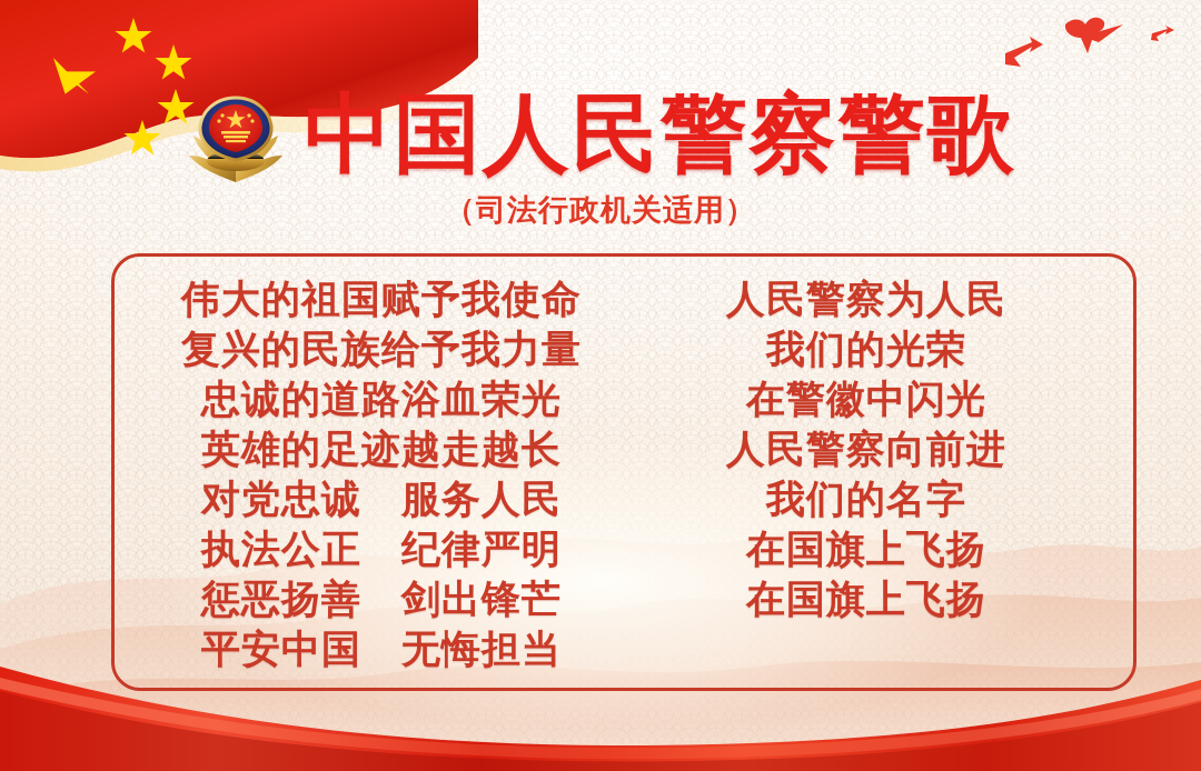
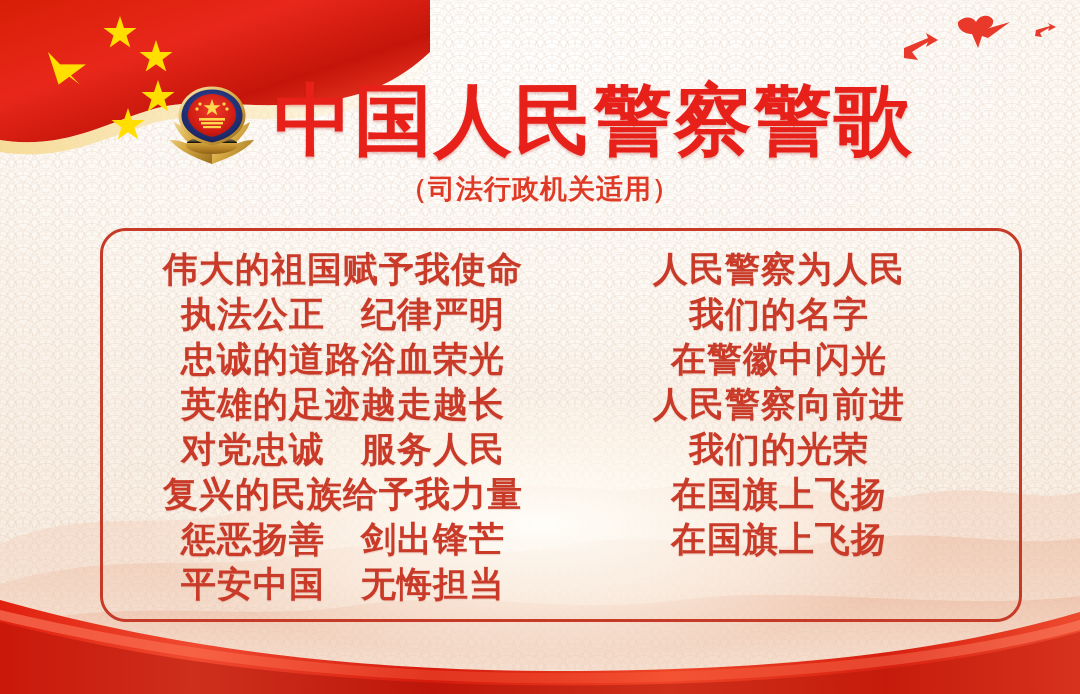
  中国人民警察警歌
  （司法行政机关适用）
  伟大的祖国赋予我使命
- 复兴的民族给予我力量
+ 执法公正 纪律严明
  忠诚的道路浴血荣光
  英雄的足迹越走越长
  对党忠诚 服务人民
- 执法公正 纪律严明
+ 复兴的民族给予我力量
  惩恶扬善 剑出锋芒
  平安中国 无悔担当
  人民警察为人民
- 我们的光荣
+ 我们的名字
  在警徽中闪光
  人民警察向前进
- 我们的名字
+ 我们的光荣
  在国旗上飞扬
  在国旗上飞扬
